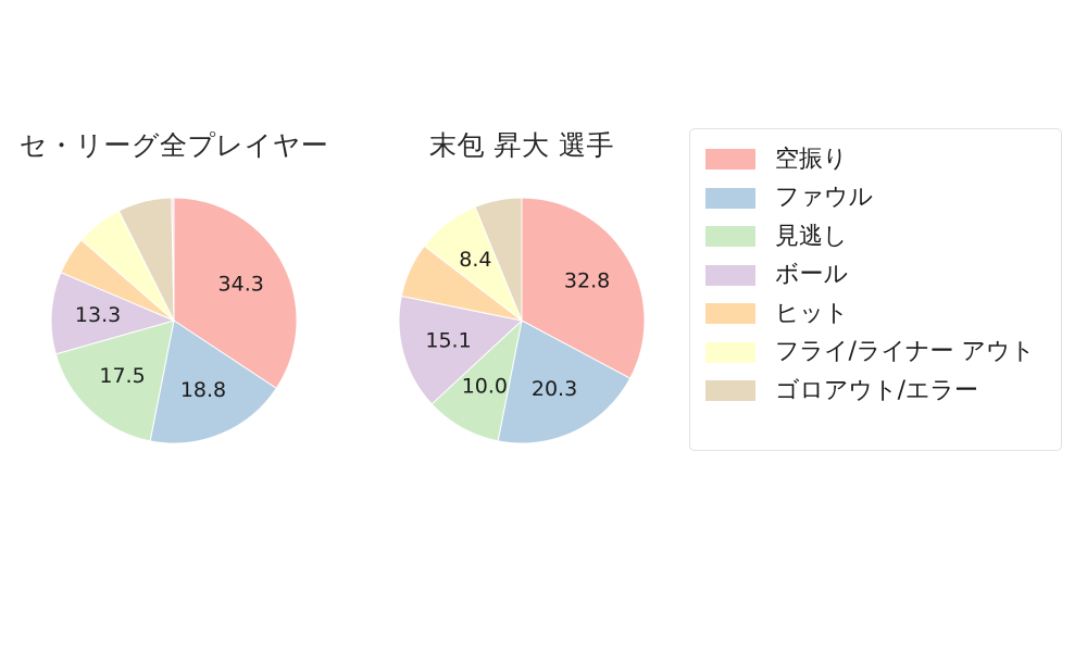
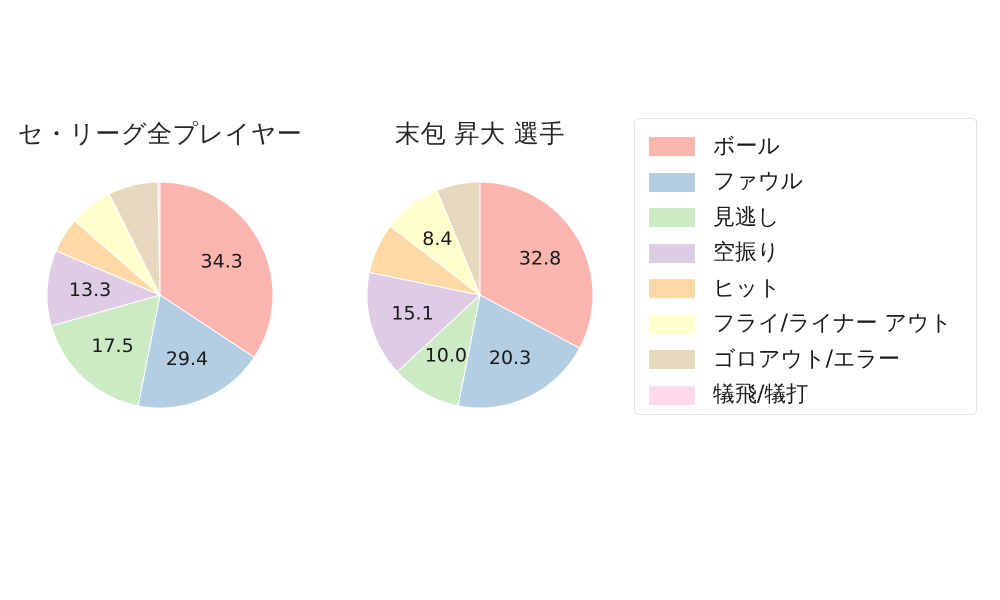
  セ・リーグ全プレイヤー
  34.3
- 18.8
+ 29.4
  17.5
  13.3
  末包 昇大 選手
  32.8
  20.3
  10.0
  15.1
  8.4
- 空振り
+ ボール
  ファウル
  見逃し
- ボール
+ 空振り
  ヒット
  フライ/ライナー アウト
  ゴロアウト/エラー
+ 犠飛/犠打
